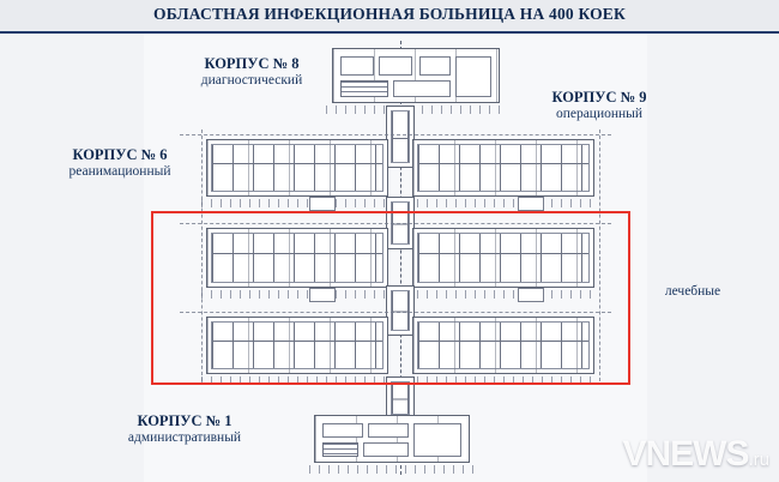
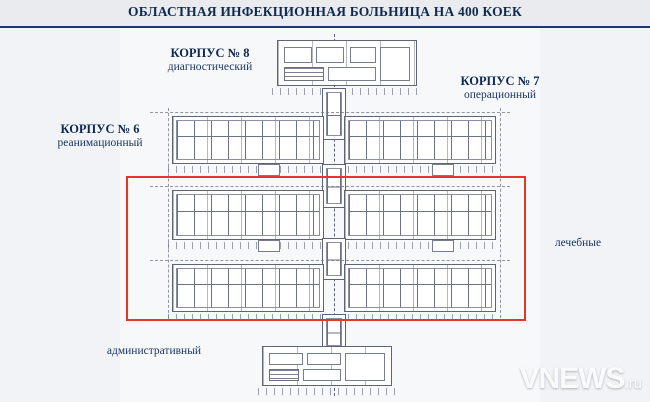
  ОБЛАСТНАЯ ИНФЕКЦИОННАЯ БОЛЬНИЦА НА 400 КОЕК
  КОРПУС № 8
  диагностический
- КОРПУС № 9
+ КОРПУС № 7
  операционный
  КОРПУС № 6
  реанимационный
  лечебные
- КОРПУС № 1
  административный
  VNEWS.ru
